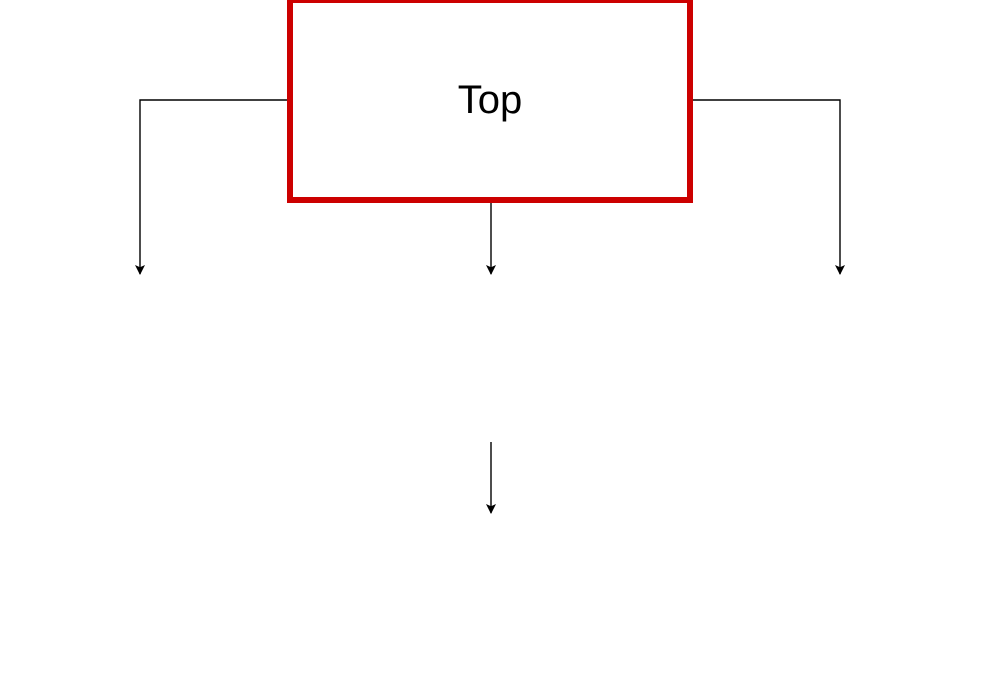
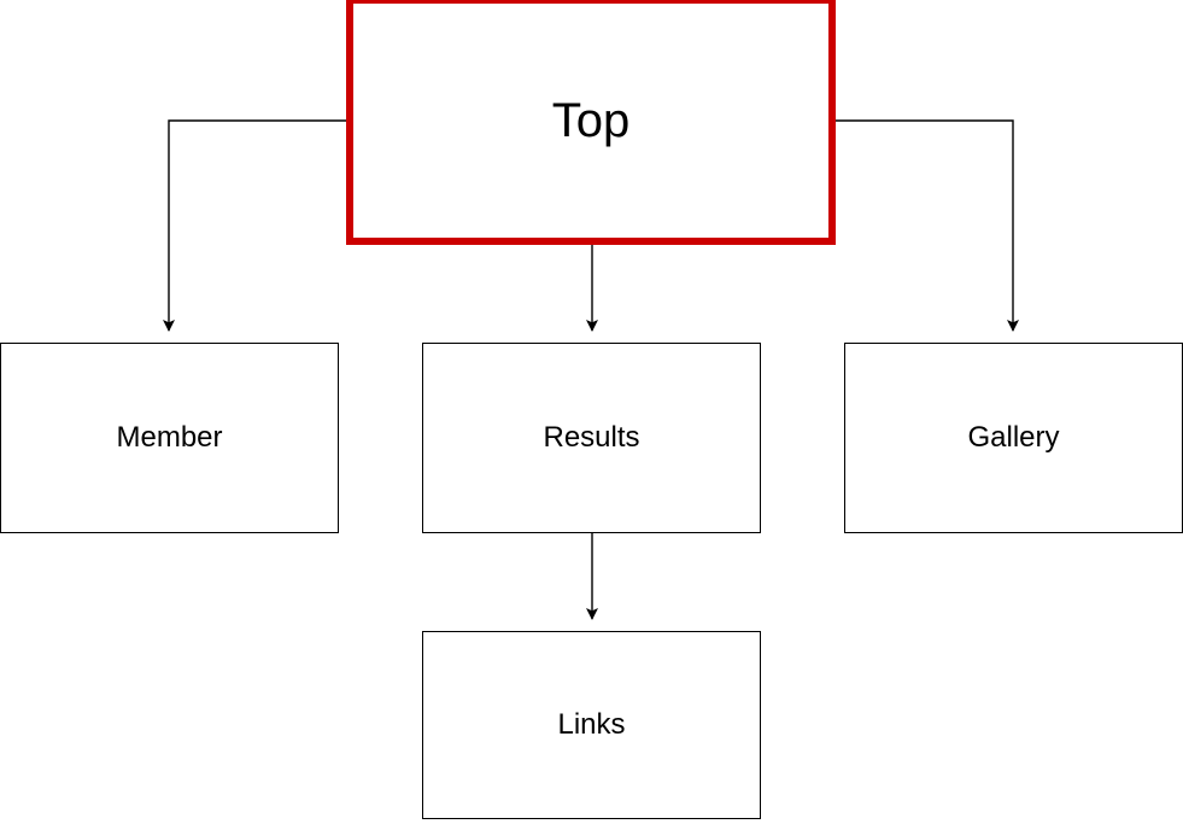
  Top
+ Member
+ Results
+ Gallery
+ Links
